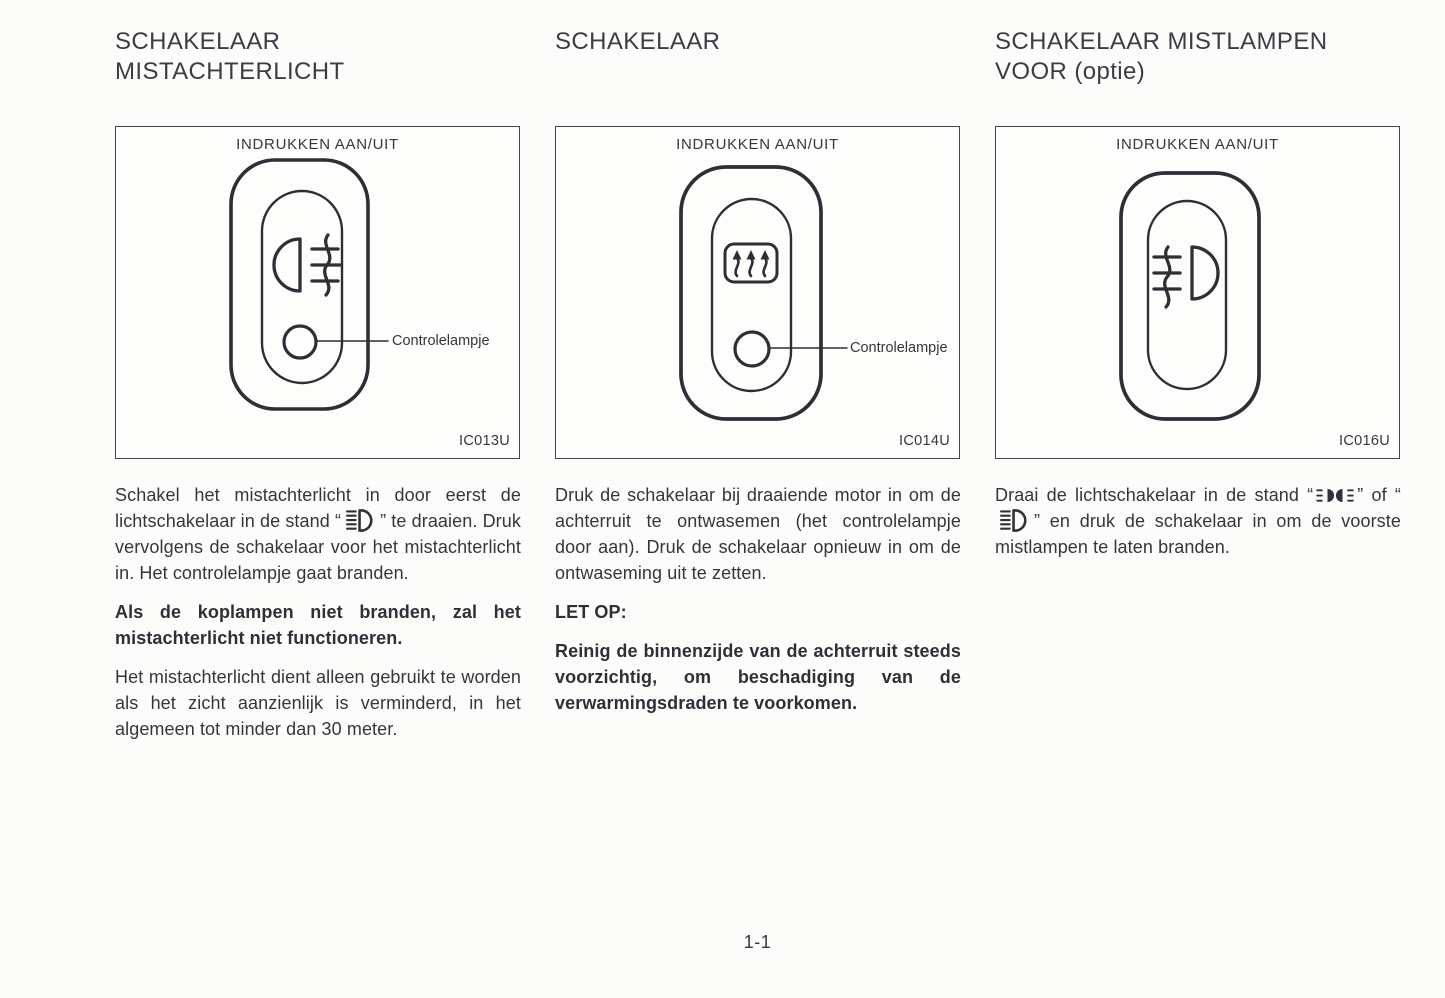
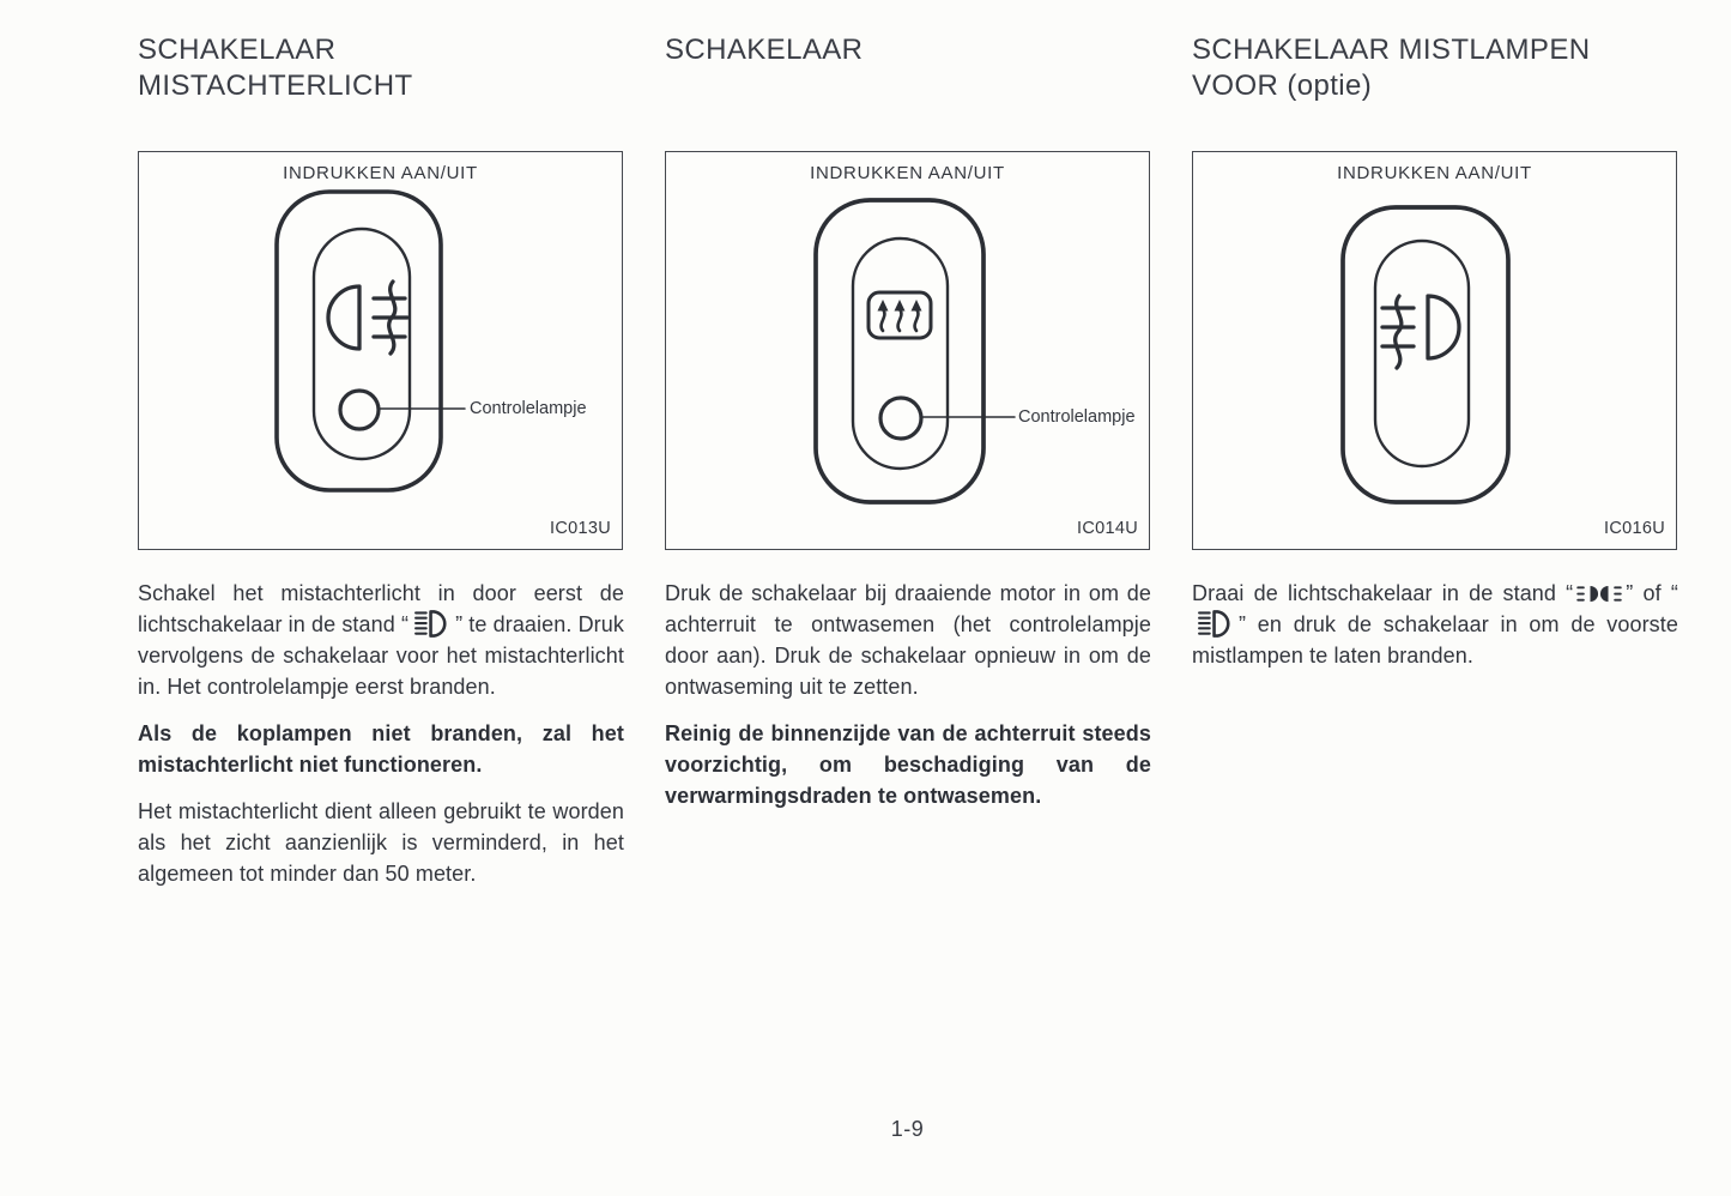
  SCHAKELAAR
  MISTACHTERLICHT
  INDRUKKEN AAN/UIT
  Controlelampje
  IC013U
- Schakel het mistachterlicht in door eerst de lichtschakelaar in de stand “ ” te draaien. Druk vervolgens de schakelaar voor het mistachterlicht in. Het controlelampje gaat branden.
+ Schakel het mistachterlicht in door eerst de lichtschakelaar in de stand “ ” te draaien. Druk vervolgens de schakelaar voor het mistachterlicht in. Het controlelampje eerst branden.
  Als de koplampen niet branden, zal het mistachterlicht niet functioneren.
- Het mistachterlicht dient alleen gebruikt te worden als het zicht aanzienlijk is verminderd, in het algemeen tot minder dan 30 meter.
+ Het mistachterlicht dient alleen gebruikt te worden als het zicht aanzienlijk is verminderd, in het algemeen tot minder dan 50 meter.
  SCHAKELAAR
  INDRUKKEN AAN/UIT
  Controlelampje
  IC014U
  Druk de schakelaar bij draaiende motor in om de achterruit te ontwasemen (het controlelampje door aan). Druk de schakelaar opnieuw in om de ontwaseming uit te zetten.
- LET OP:
- Reinig de binnenzijde van de achterruit steeds voorzichtig, om beschadiging van de verwarmingsdraden te voorkomen.
+ Reinig de binnenzijde van de achterruit steeds voorzichtig, om beschadiging van de verwarmingsdraden te ontwasemen.
  SCHAKELAAR MISTLAMPEN
  VOOR (optie)
  INDRUKKEN AAN/UIT
  IC016U
  Draai de lichtschakelaar in de stand “ ” of “” en druk de schakelaar in om de voorste mistlampen te laten branden.
- 1-1
+ 1-9
